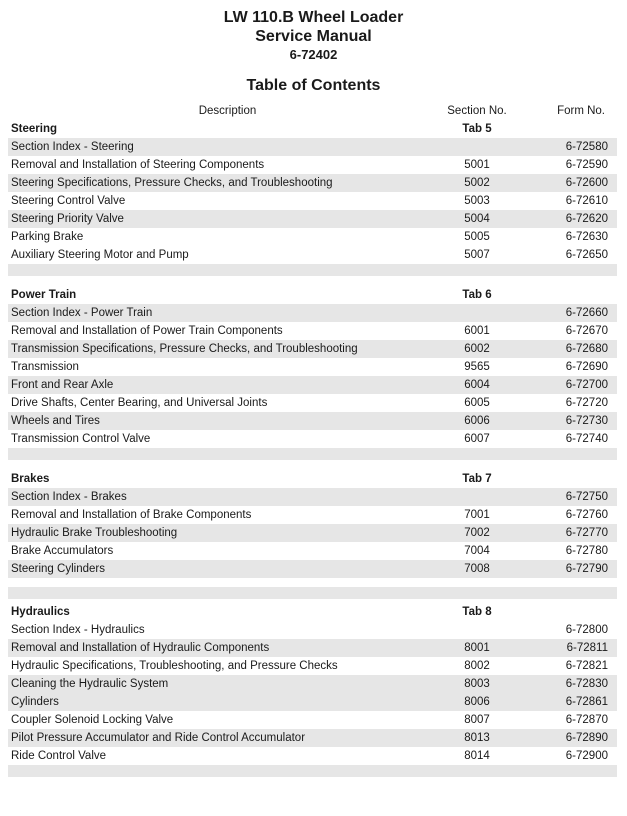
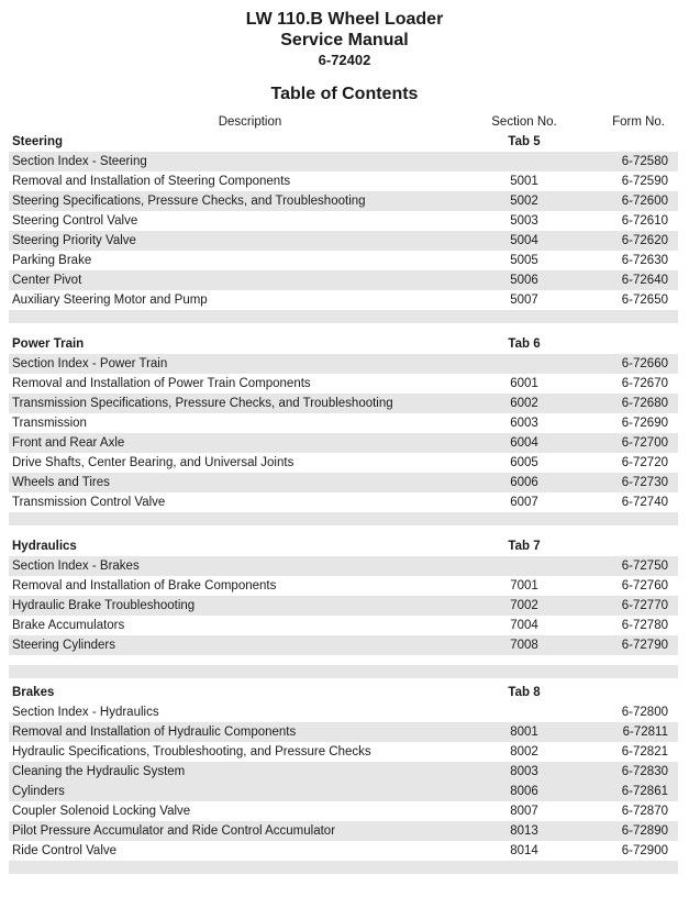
  LW 110.B Wheel Loader
  Service Manual
  6-72402
  Table of Contents
  Description
  Section No.
  Form No.
  Steering
  Tab 5
  Section Index - Steering
  6-72580
  Removal and Installation of Steering Components
  5001
  6-72590
  Steering Specifications, Pressure Checks, and Troubleshooting
  5002
  6-72600
  Steering Control Valve
  5003
  6-72610
  Steering Priority Valve
  5004
  6-72620
  Parking Brake
  5005
  6-72630
+ Center Pivot
+ 5006
+ 6-72640
  Auxiliary Steering Motor and Pump
  5007
  6-72650
  Power Train
  Tab 6
  Section Index - Power Train
  6-72660
  Removal and Installation of Power Train Components
  6001
  6-72670
  Transmission Specifications, Pressure Checks, and Troubleshooting
  6002
  6-72680
  Transmission
- 9565
+ 6003
  6-72690
  Front and Rear Axle
  6004
  6-72700
  Drive Shafts, Center Bearing, and Universal Joints
  6005
  6-72720
  Wheels and Tires
  6006
  6-72730
  Transmission Control Valve
  6007
  6-72740
- Brakes
+ Hydraulics
  Tab 7
  Section Index - Brakes
  6-72750
  Removal and Installation of Brake Components
  7001
  6-72760
  Hydraulic Brake Troubleshooting
  7002
  6-72770
  Brake Accumulators
  7004
  6-72780
  Steering Cylinders
  7008
  6-72790
- Hydraulics
+ Brakes
  Tab 8
  Section Index - Hydraulics
  6-72800
  Removal and Installation of Hydraulic Components
  8001
  6-72811
  Hydraulic Specifications, Troubleshooting, and Pressure Checks
  8002
  6-72821
  Cleaning the Hydraulic System
  8003
  6-72830
  Cylinders
  8006
  6-72861
  Coupler Solenoid Locking Valve
  8007
  6-72870
  Pilot Pressure Accumulator and Ride Control Accumulator
  8013
  6-72890
  Ride Control Valve
  8014
  6-72900
